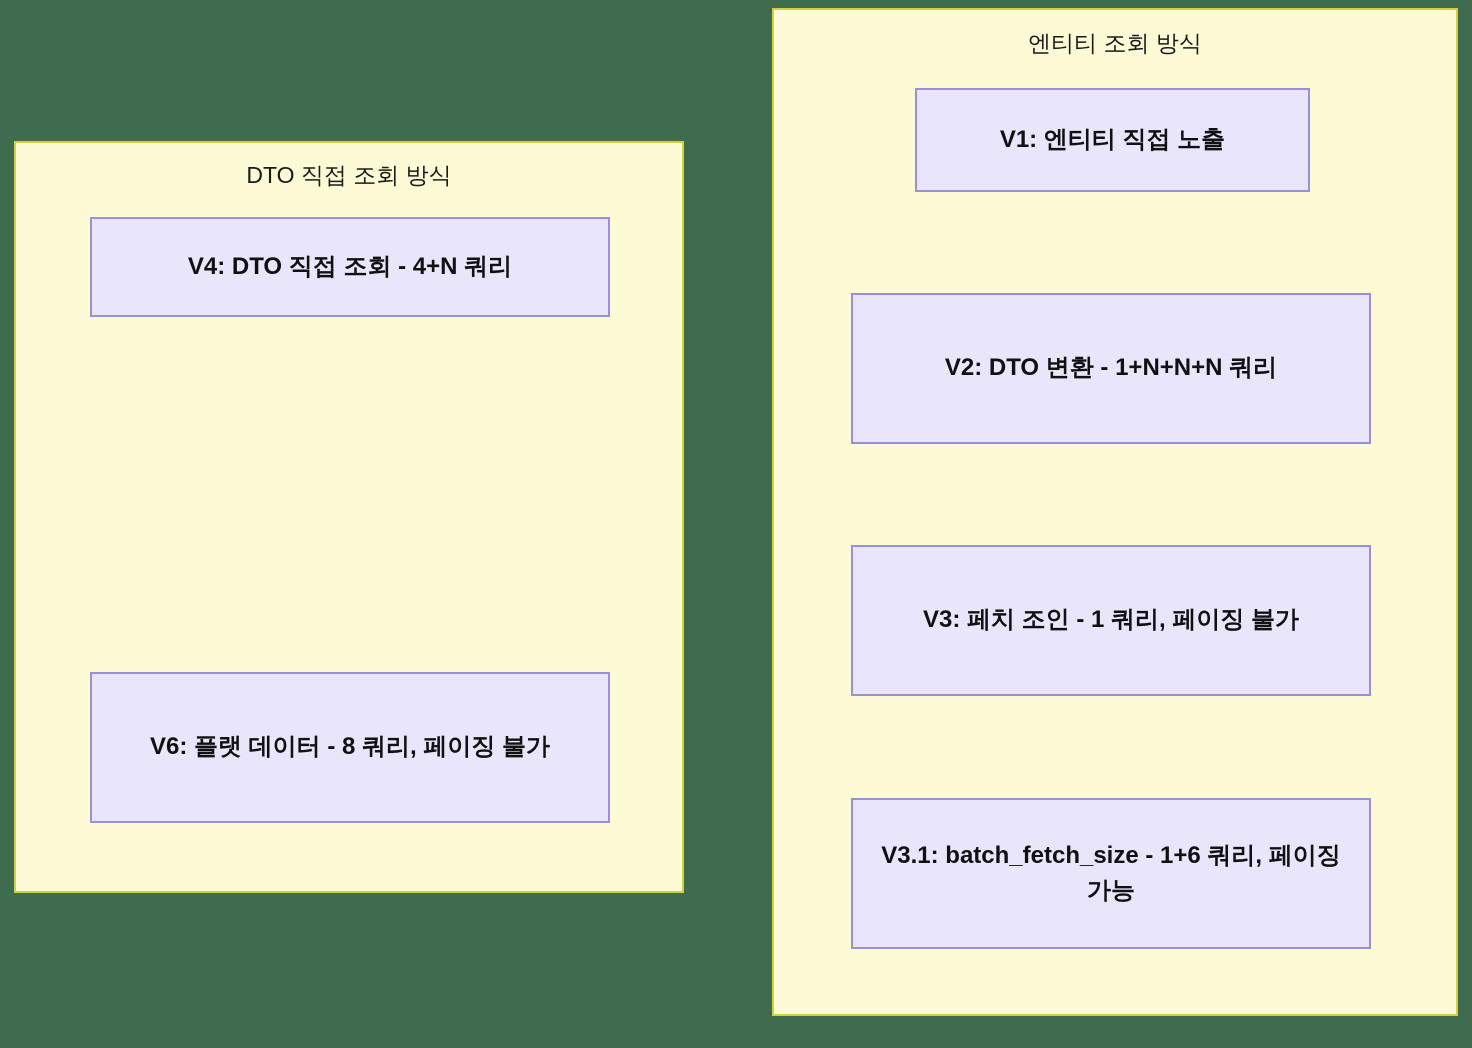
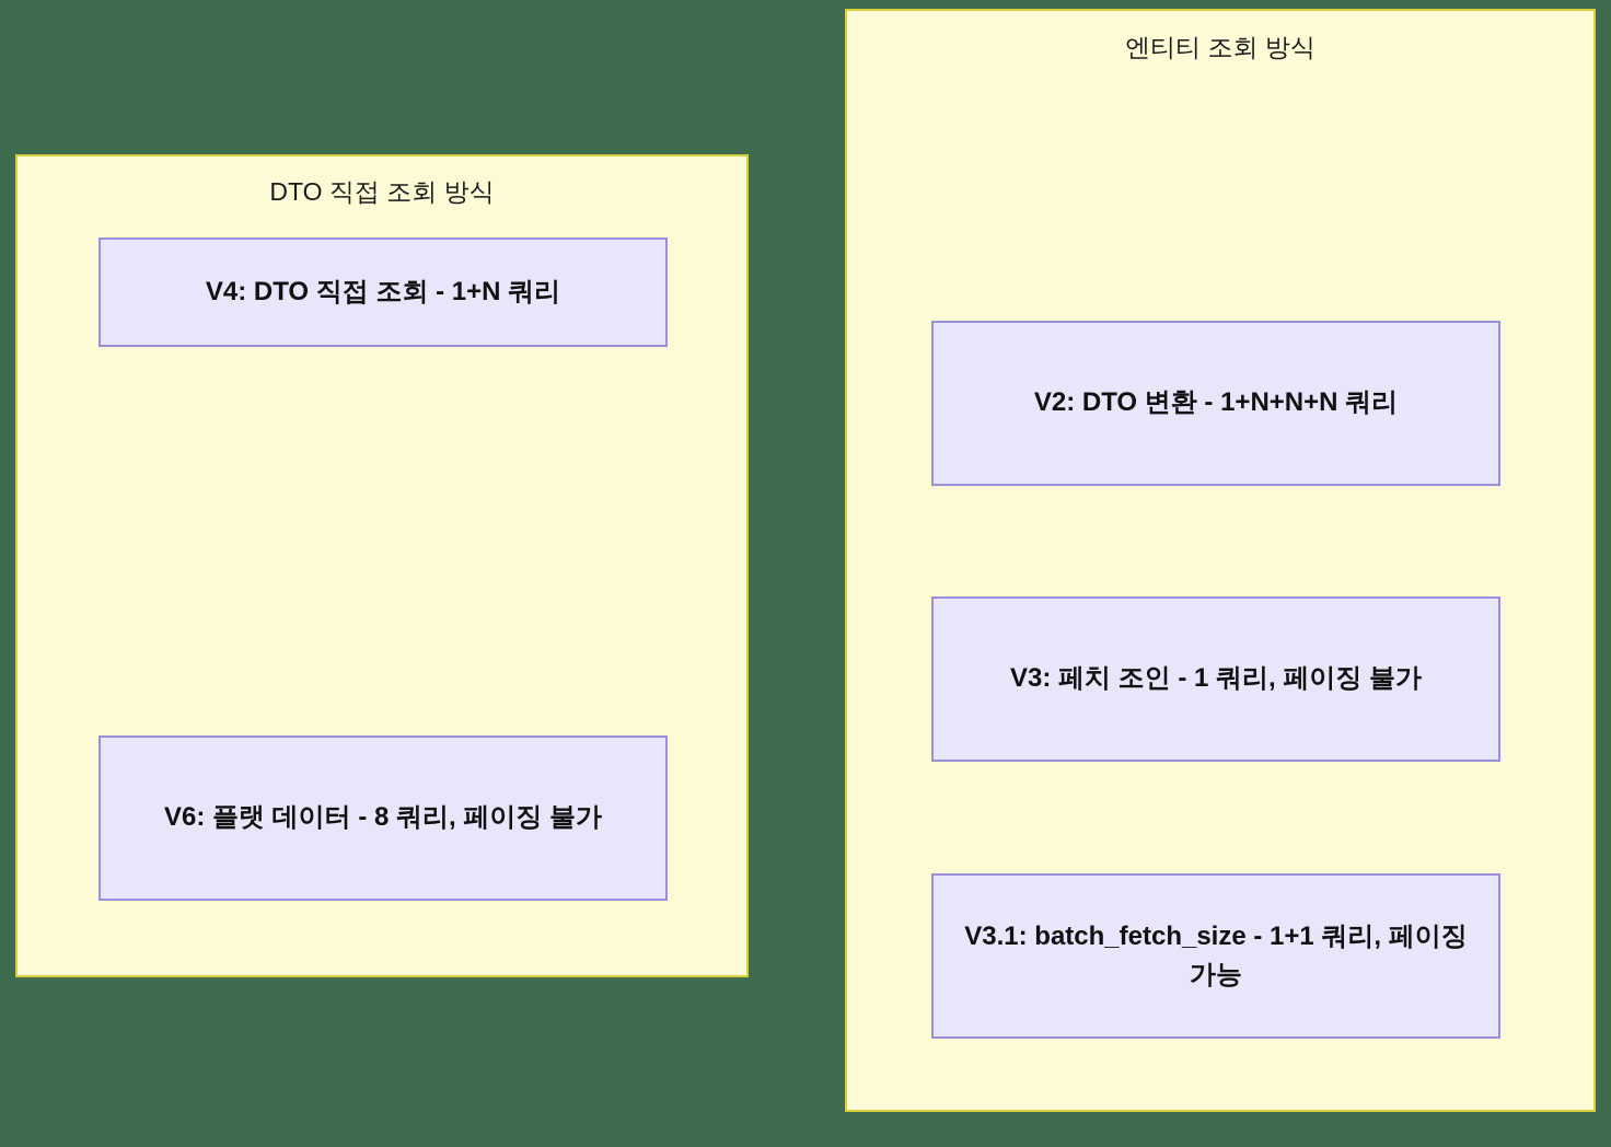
  DTO 직접 조회 방식
- V4: DTO 직접 조회 - 4+N 쿼리
+ V4: DTO 직접 조회 - 1+N 쿼리
  V6: 플랫 데이터 - 8 쿼리, 페이징 불가
  엔티티 조회 방식
- V1: 엔티티 직접 노출
  V2: DTO 변환 - 1+N+N+N 쿼리
  V3: 페치 조인 - 1 쿼리, 페이징 불가
- V3.1: batch_fetch_size - 1+6 쿼리, 페이징 가능
+ V3.1: batch_fetch_size - 1+1 쿼리, 페이징 가능
